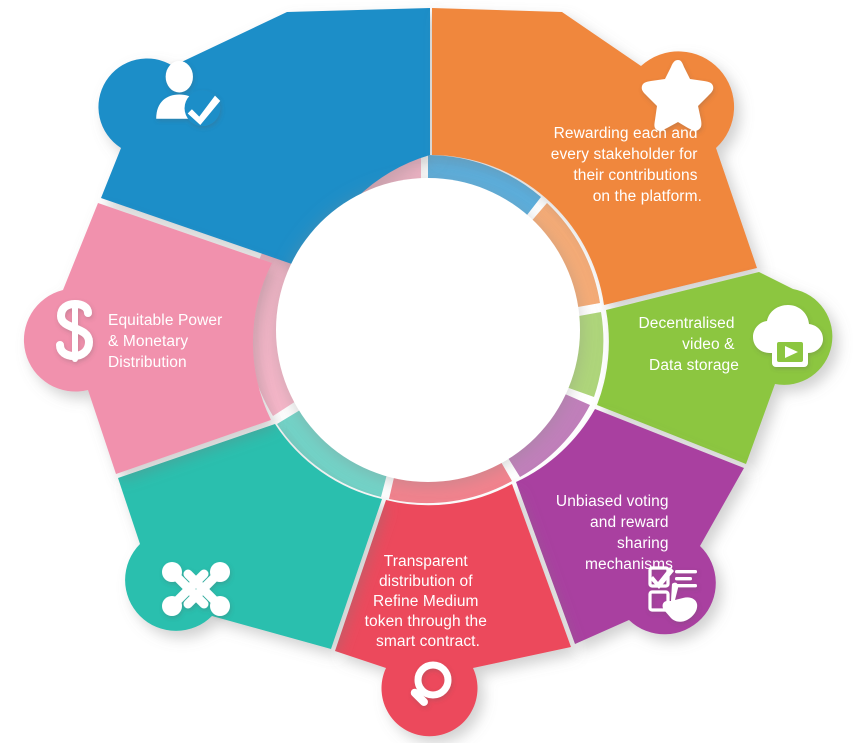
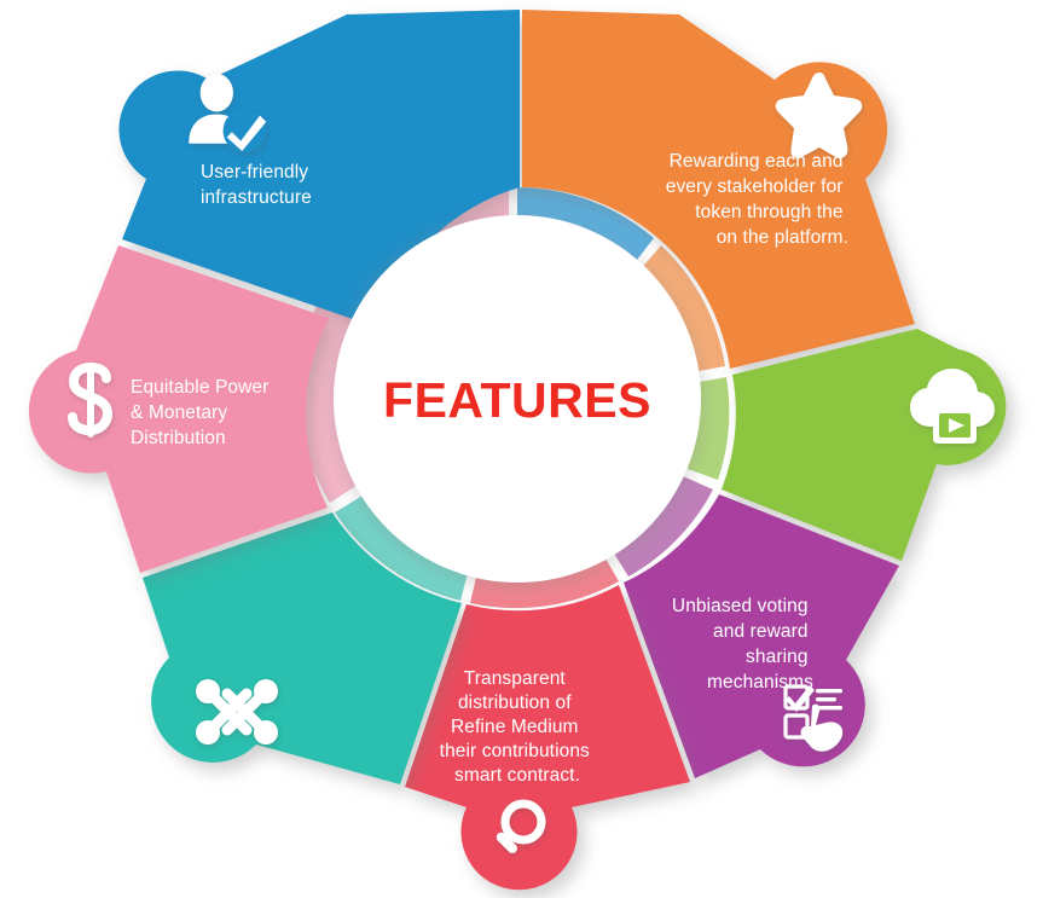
+ FEATURES
+ User-friendly infrastructure
- Rewarding each and every stakeholder for their contributions on the platform.
+ Rewarding each and every stakeholder for token through the on the platform.
- Decentralised video & Data storage
  Unbiased voting and reward sharing mechanisms
- Transparent distribution of Refine Medium token through the smart contract.
+ Transparent distribution of Refine Medium their contributions smart contract.
  Equitable Power & Monetary Distribution
